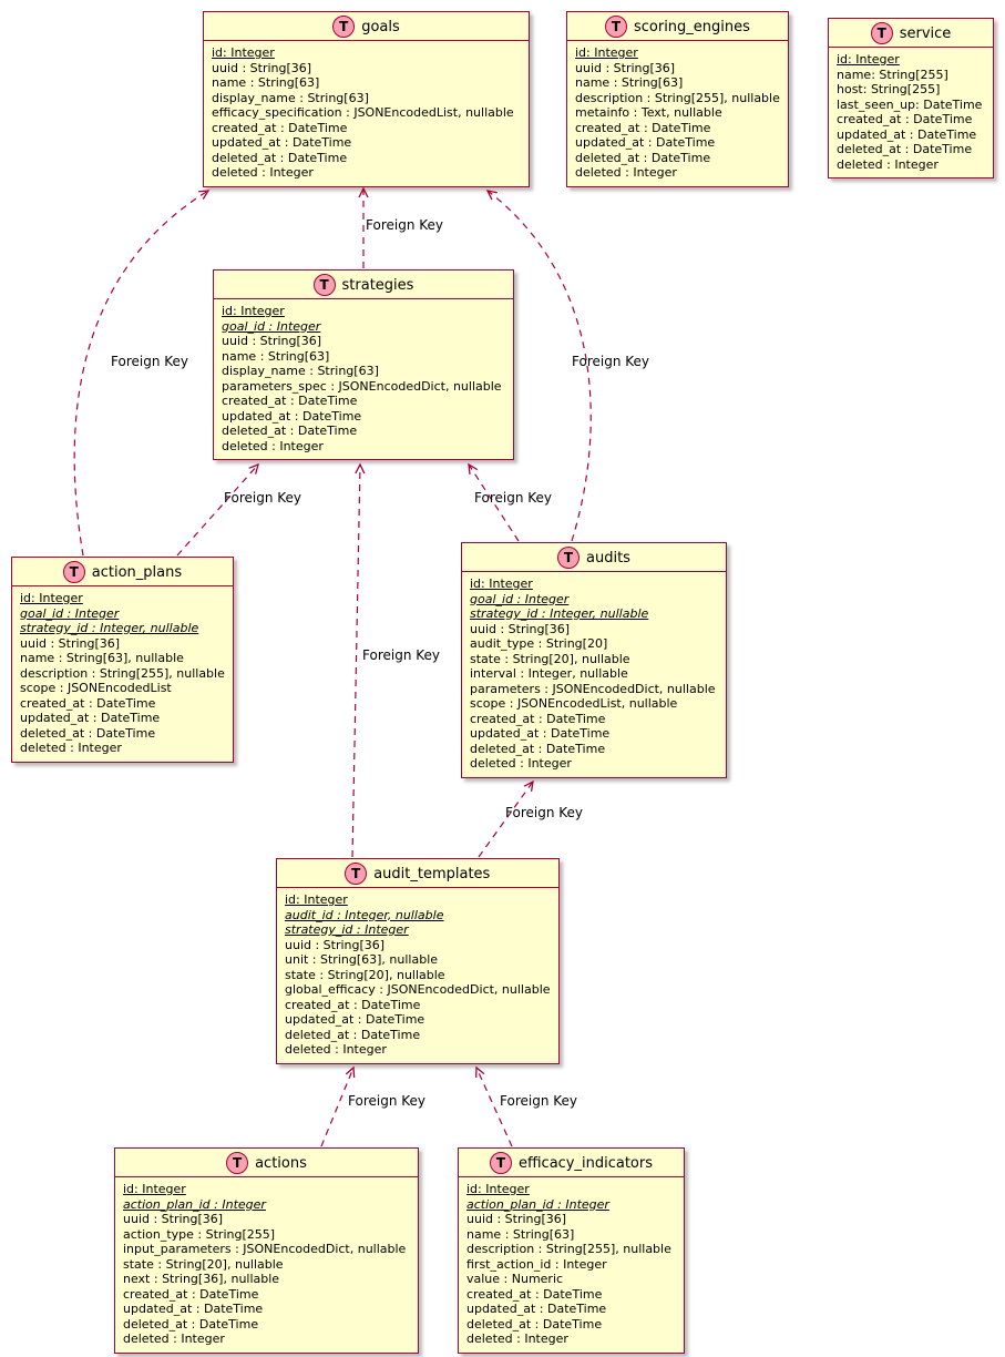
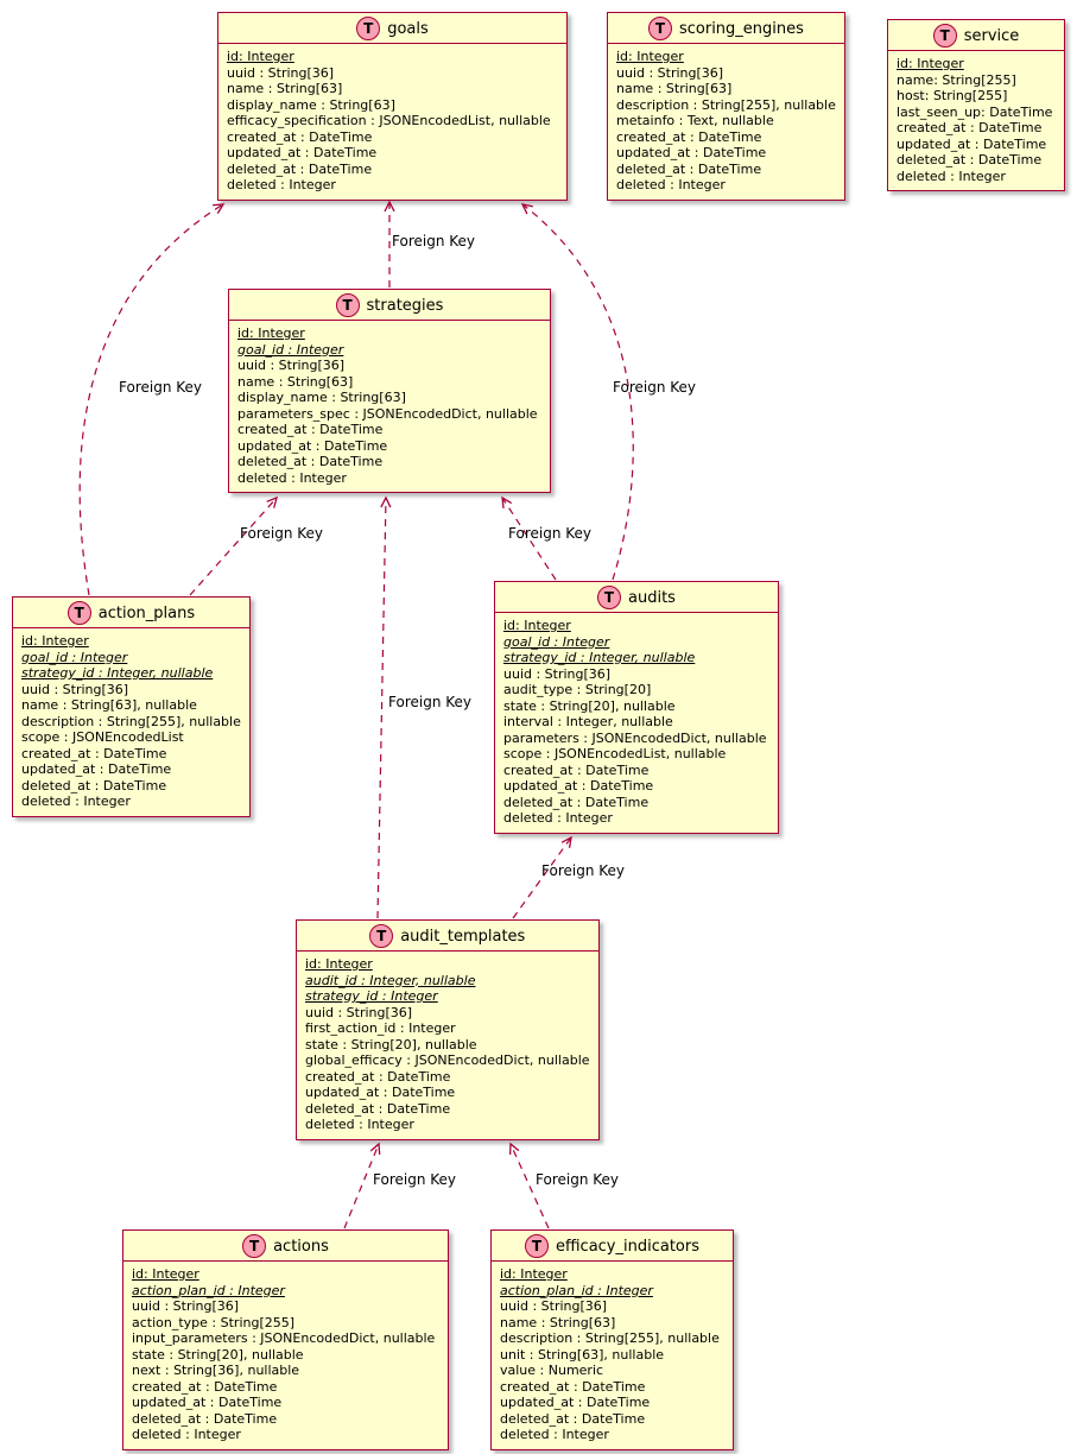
  T
  goals
  id: Integer
  uuid : String[36]
  name : String[63]
  display_name : String[63]
  efficacy_specification : JSONEncodedList, nullable
  created_at : DateTime
  updated_at : DateTime
  deleted_at : DateTime
  deleted : Integer
  T
  scoring_engines
  id: Integer
  uuid : String[36]
  name : String[63]
  description : String[255], nullable
  metainfo : Text, nullable
  created_at : DateTime
  updated_at : DateTime
  deleted_at : DateTime
  deleted : Integer
  T
  service
  id: Integer
  name: String[255]
  host: String[255]
  last_seen_up: DateTime
  created_at : DateTime
  updated_at : DateTime
  deleted_at : DateTime
  deleted : Integer
  T
  strategies
  id: Integer
  goal_id : Integer
  uuid : String[36]
  name : String[63]
  display_name : String[63]
  parameters_spec : JSONEncodedDict, nullable
  created_at : DateTime
  updated_at : DateTime
  deleted_at : DateTime
  deleted : Integer
  T
  action_plans
  id: Integer
  goal_id : Integer
  strategy_id : Integer, nullable
  uuid : String[36]
  name : String[63], nullable
  description : String[255], nullable
  scope : JSONEncodedList
  created_at : DateTime
  updated_at : DateTime
  deleted_at : DateTime
  deleted : Integer
  T
  audits
  id: Integer
  goal_id : Integer
  strategy_id : Integer, nullable
  uuid : String[36]
  audit_type : String[20]
  state : String[20], nullable
  interval : Integer, nullable
  parameters : JSONEncodedDict, nullable
  scope : JSONEncodedList, nullable
  created_at : DateTime
  updated_at : DateTime
  deleted_at : DateTime
  deleted : Integer
  T
  audit_templates
  id: Integer
  audit_id : Integer, nullable
  strategy_id : Integer
  uuid : String[36]
- unit : String[63], nullable
+ first_action_id : Integer
  state : String[20], nullable
  global_efficacy : JSONEncodedDict, nullable
  created_at : DateTime
  updated_at : DateTime
  deleted_at : DateTime
  deleted : Integer
  T
  actions
  id: Integer
  action_plan_id : Integer
  uuid : String[36]
  action_type : String[255]
  input_parameters : JSONEncodedDict, nullable
  state : String[20], nullable
  next : String[36], nullable
  created_at : DateTime
  updated_at : DateTime
  deleted_at : DateTime
  deleted : Integer
  T
  efficacy_indicators
  id: Integer
  action_plan_id : Integer
  uuid : String[36]
  name : String[63]
  description : String[255], nullable
- first_action_id : Integer
+ unit : String[63], nullable
  value : Numeric
  created_at : DateTime
  updated_at : DateTime
  deleted_at : DateTime
  deleted : Integer
  Foreign Key
  Foreign Key
  Foreign Key
  Foreign Key
  Foreign Key
  Foreign Key
  Foreign Key
  Foreign Key
  Foreign Key
